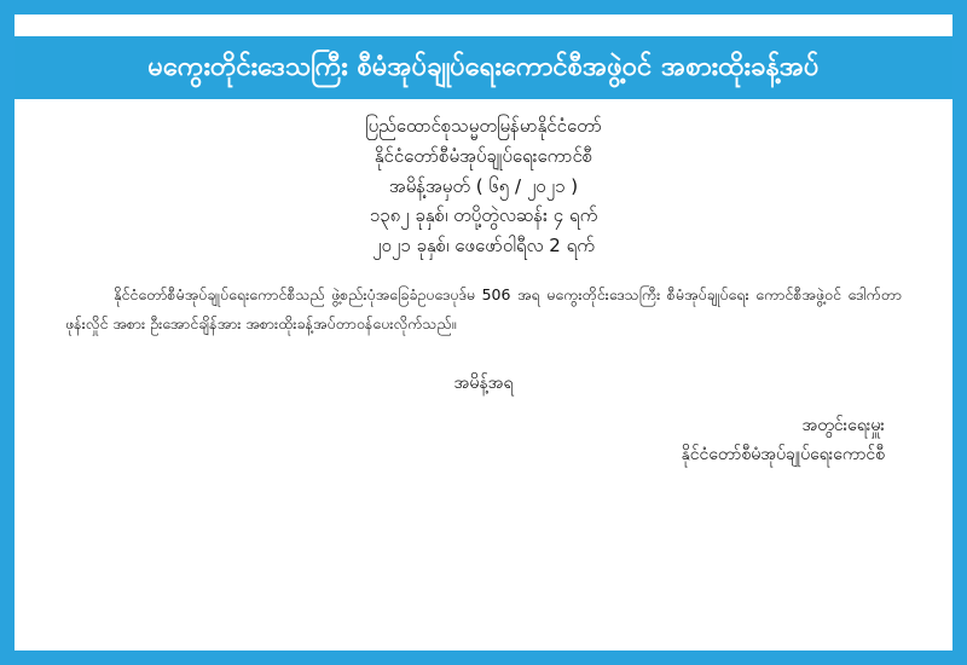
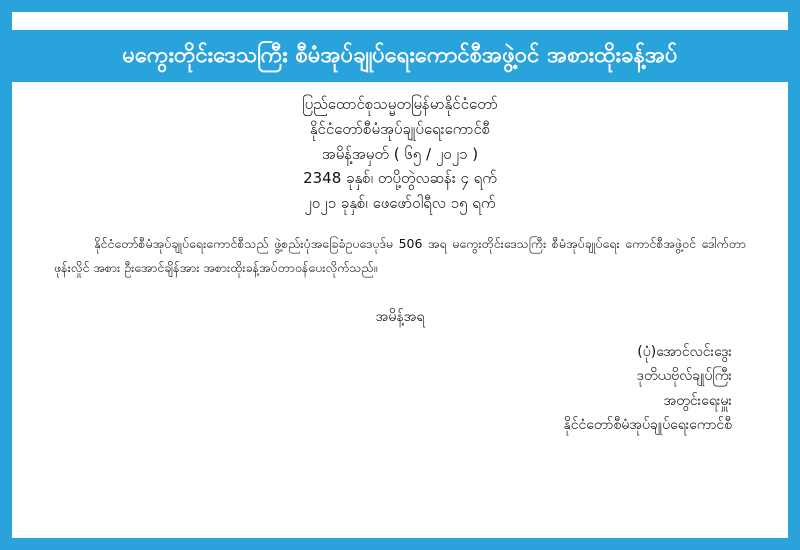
  မကွေးတိုင်းဒေသကြီး စီမံအုပ်ချုပ်ရေးကောင်စီအဖွဲ့ဝင် အစားထိုးခန့်အပ်
  ပြည်ထောင်စုသမ္မတမြန်မာနိုင်ငံတော်
  နိုင်ငံတော်စီမံအုပ်ချုပ်ရေးကောင်စီ
  အမိန့်အမှတ် ( ၆၅ / ၂၀၂၁ )
- ၁၃၈၂ ခုနှစ်၊ တပို့တွဲလဆန်း ၄ ရက်
+ 2348 ခုနှစ်၊ တပို့တွဲလဆန်း ၄ ရက်
- ၂၀၂၁ ခုနှစ်၊ ဖေဖော်ဝါရီလ 2 ရက်
+ ၂၀၂၁ ခုနှစ်၊ ဖေဖော်ဝါရီလ ၁၅ ရက်
  နိုင်ငံတော်စီမံအုပ်ချုပ်ရေးကောင်စီသည် ဖွဲ့စည်းပုံအခြေခံဥပဒေပုဒ်မ 506 အရ မကွေးတိုင်းဒေသကြီး စီမံအုပ်ချုပ်ရေး ကောင်စီအဖွဲ့ဝင် ဒေါက်တာဖုန်းလှိုင် အစား ဦးအောင်ချိန်အား အစားထိုးခန့်အပ်တာဝန်ပေးလိုက်သည်။
  အမိန့်အရ
+ (ပုံ)အောင်လင်းဒွေး
+ ဒုတိယဗိုလ်ချုပ်ကြီး
  အတွင်းရေးမှူး
  နိုင်ငံတော်စီမံအုပ်ချုပ်ရေးကောင်စီ
